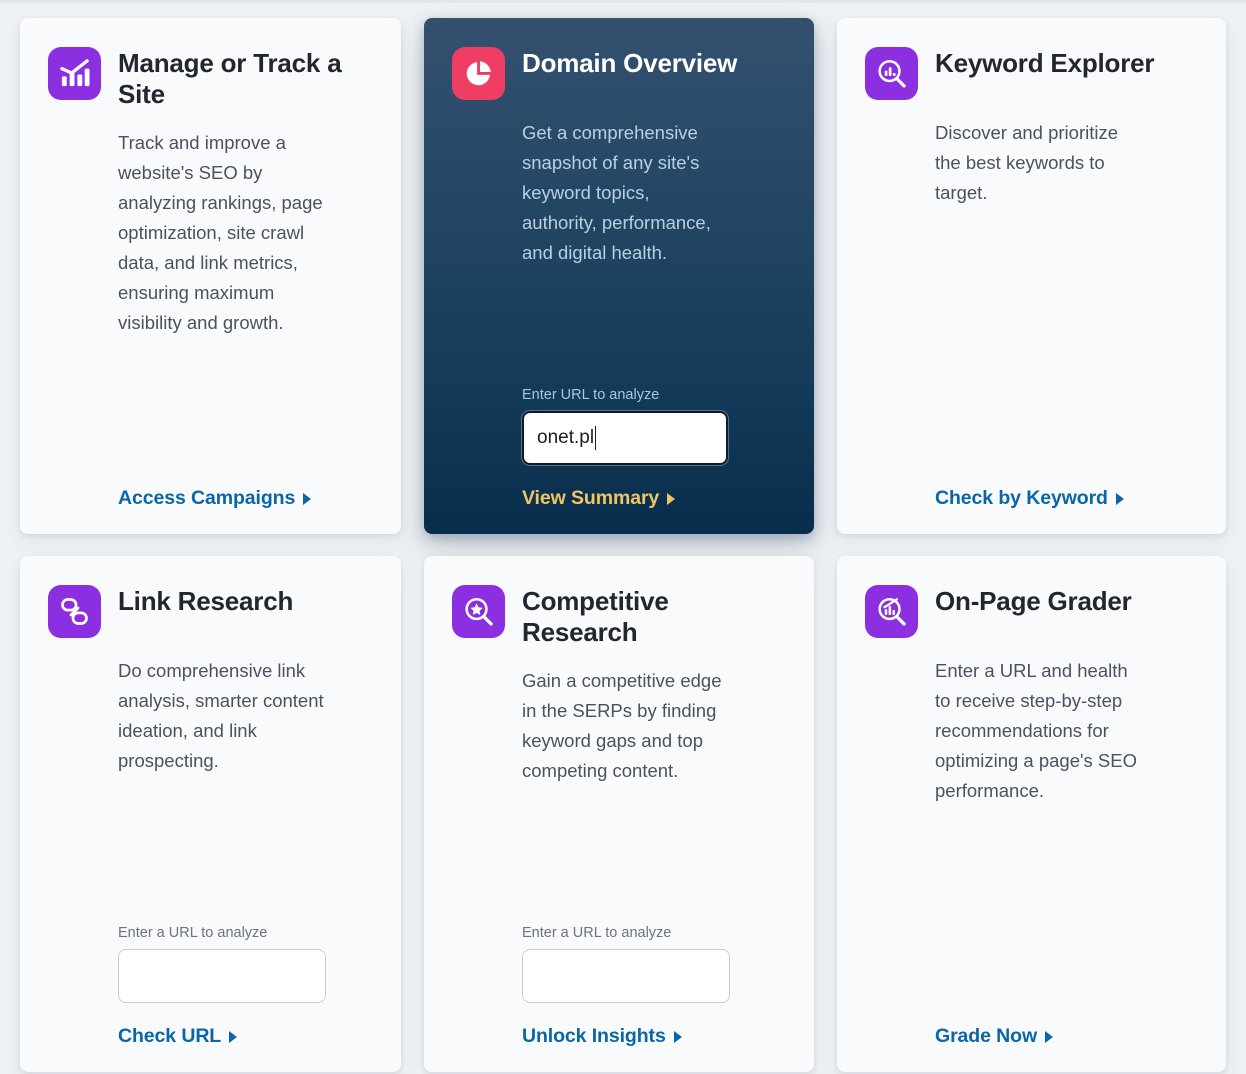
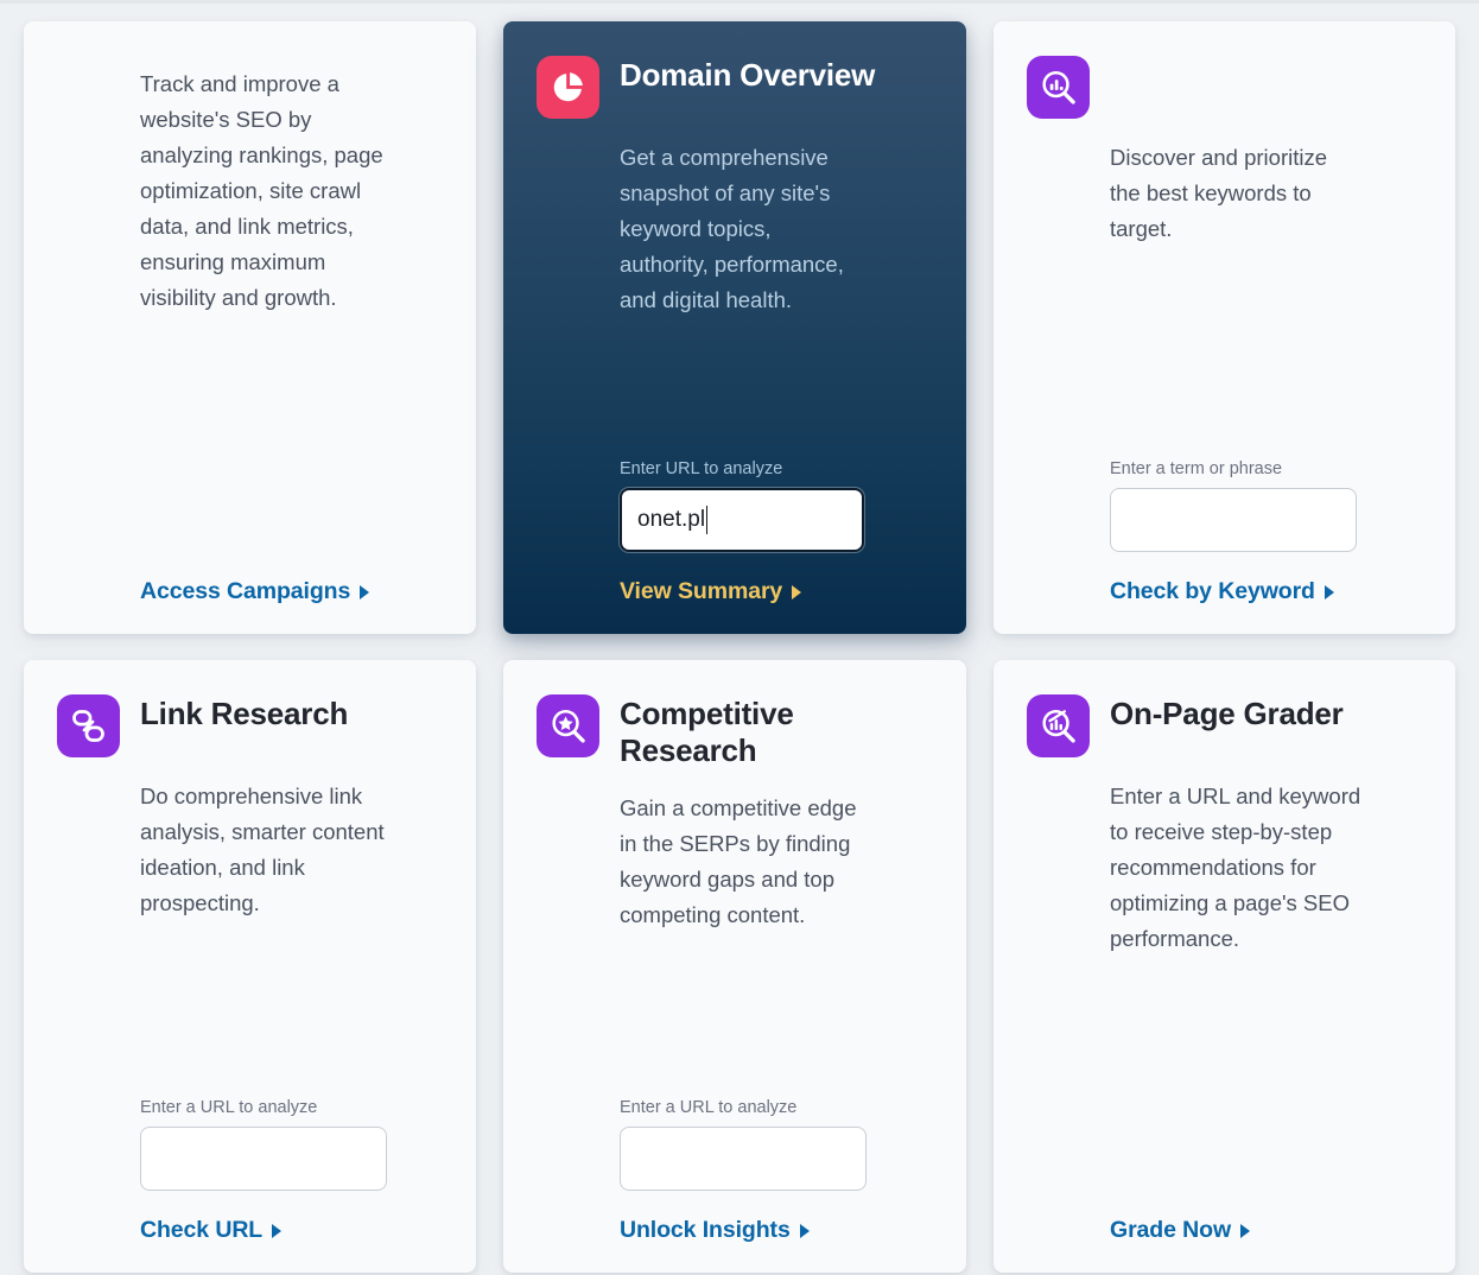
- Manage or Track a Site
  Track and improve a website's SEO by analyzing rankings, page optimization, site crawl data, and link metrics, ensuring maximum visibility and growth.
  Access Campaigns
  Domain Overview
  Get a comprehensive snapshot of any site's keyword topics, authority, performance, and digital health.
  Enter URL to analyze
  onet.pl
  View Summary
- Keyword Explorer
  Discover and prioritize the best keywords to target.
+ Enter a term or phrase
  Check by Keyword
  Link Research
  Do comprehensive link analysis, smarter content ideation, and link prospecting.
  Enter a URL to analyze
  Check URL
  Competitive Research
  Gain a competitive edge in the SERPs by finding keyword gaps and top competing content.
  Enter a URL to analyze
  Unlock Insights
  On-Page Grader
- Enter a URL and health to receive step-by-step recommendations for optimizing a page's SEO performance.
+ Enter a URL and keyword to receive step-by-step recommendations for optimizing a page's SEO performance.
  Grade Now
